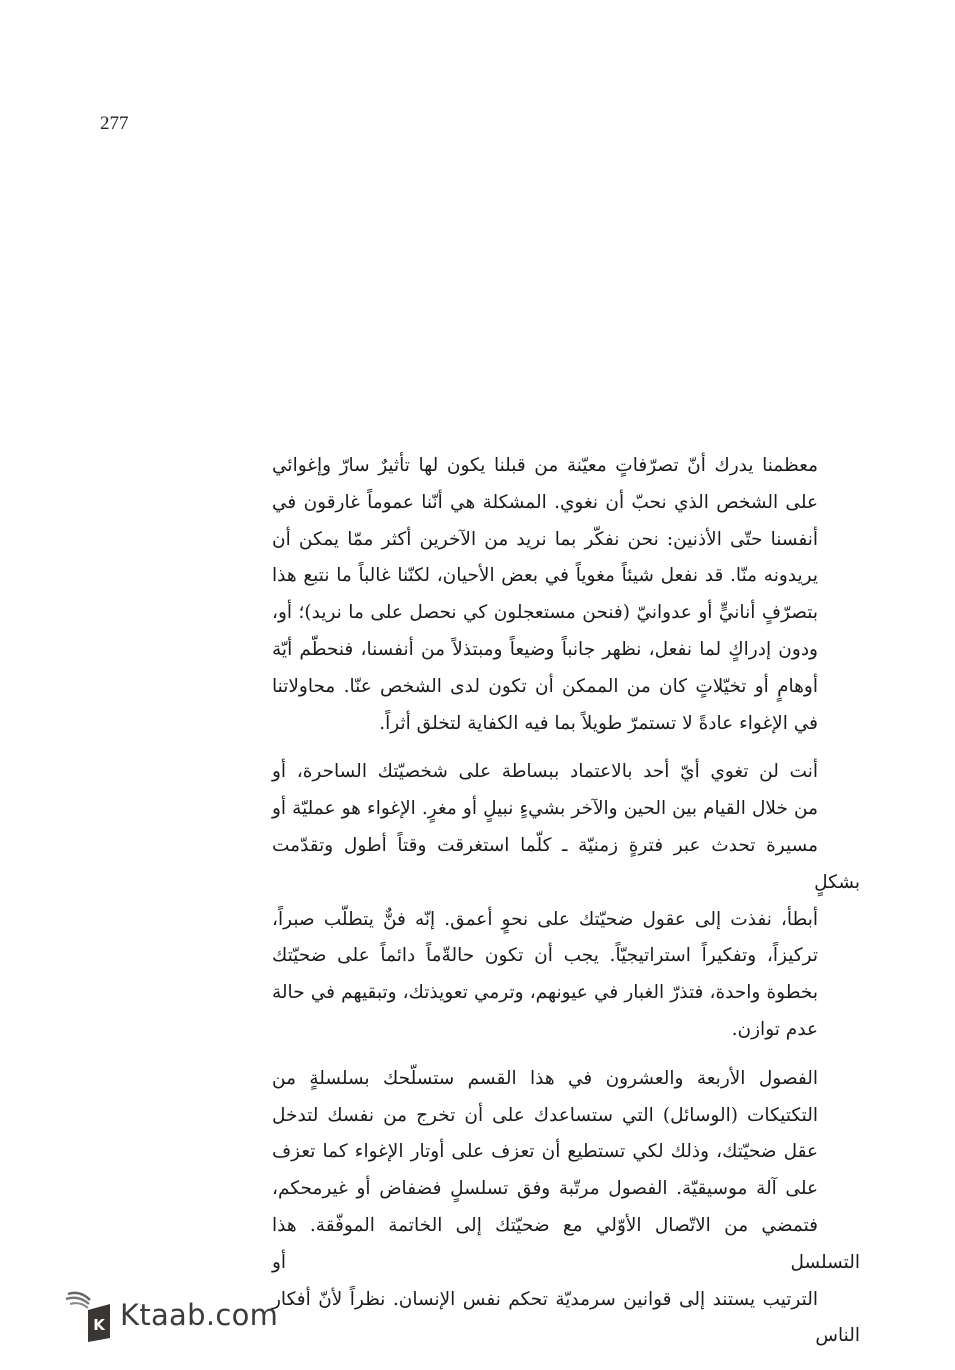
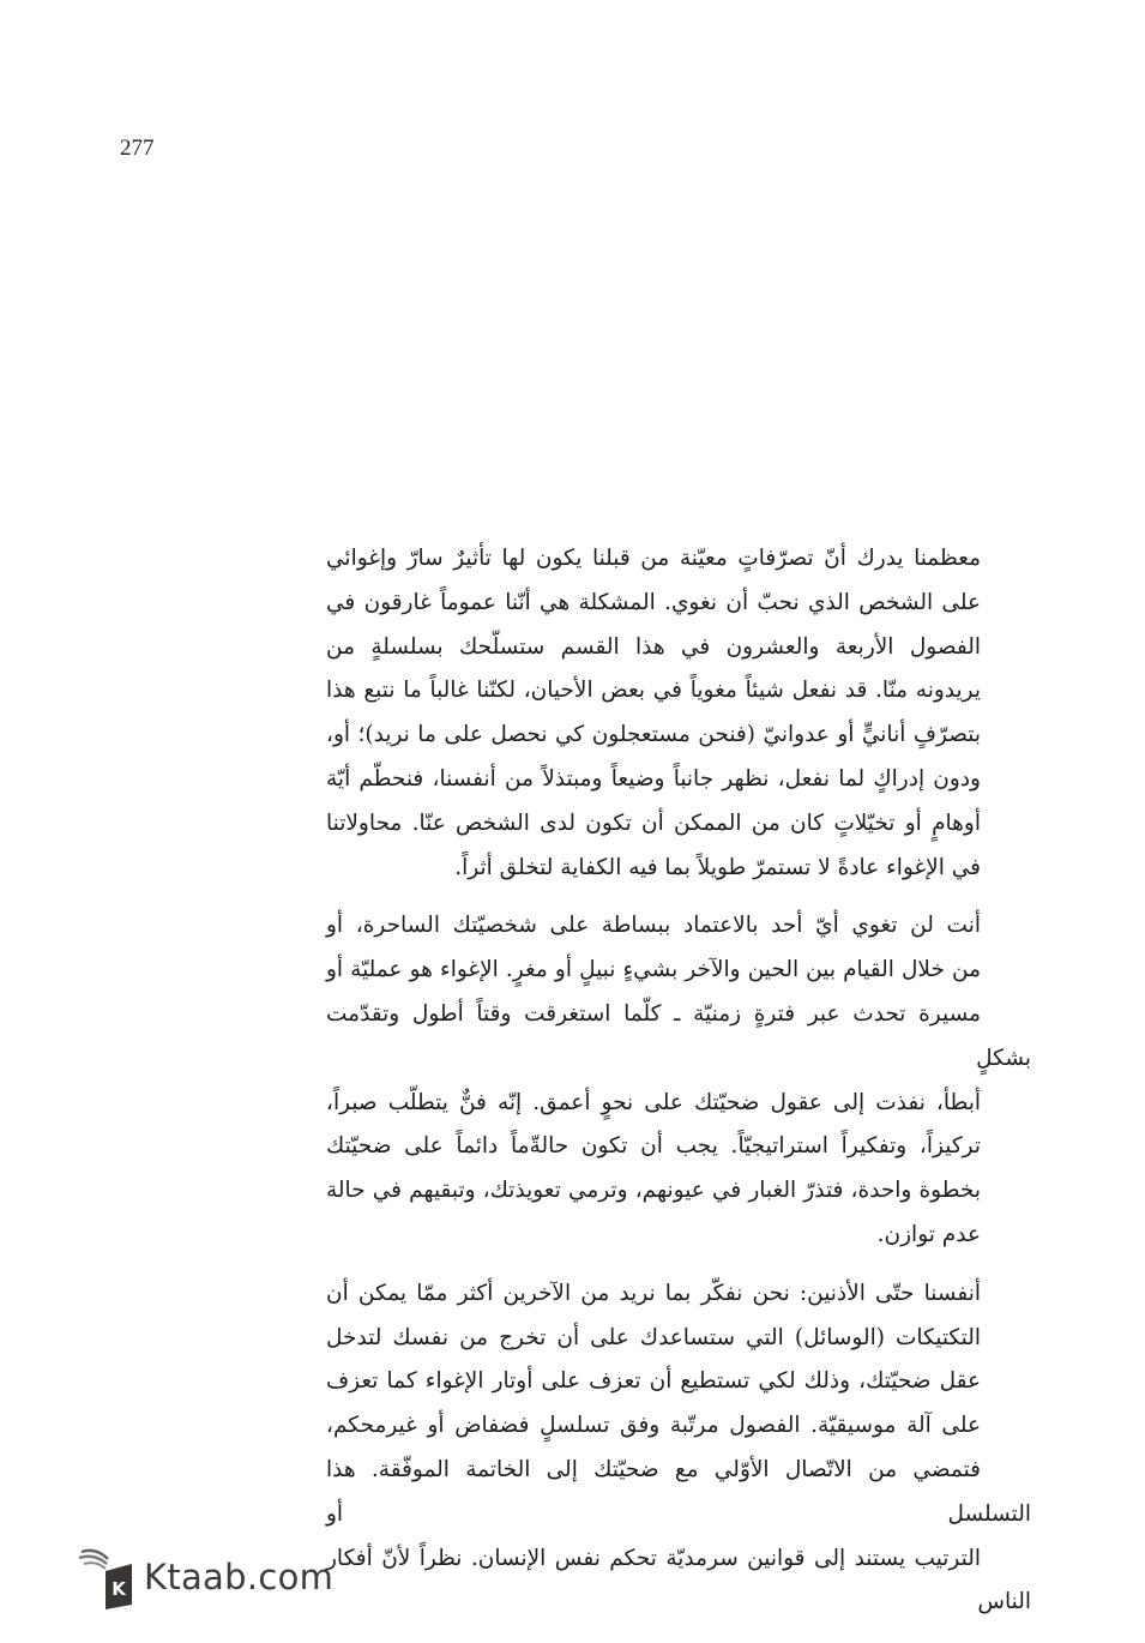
  277
  معظمنا يدرك أنّ تصرّفاتٍ معيّنة من قبلنا يكون لها تأثيرٌ سارّ وإغوائي
  على الشخص الذي نحبّ أن نغوي. المشكلة هي أنّنا عموماً غارقون في
- أنفسنا حتّى الأذنين: نحن نفكّر بما نريد من الآخرين أكثر ممّا يمكن أن
+ الفصول الأربعة والعشرون في هذا القسم ستسلّحك بسلسلةٍ من
  يريدونه منّا. قد نفعل شيئاً مغوياً في بعض الأحيان، لكنّنا غالباً ما نتبع هذا
  بتصرّفٍ أنانيٍّ أو عدوانيّ (فنحن مستعجلون كي نحصل على ما نريد)؛ أو،
  ودون إدراكٍ لما نفعل، نظهر جانباً وضيعاً ومبتذلاً من أنفسنا، فنحطّم أيّة
  أوهامٍ أو تخيّلاتٍ كان من الممكن أن تكون لدى الشخص عنّا. محاولاتنا
  في الإغواء عادةً لا تستمرّ طويلاً بما فيه الكفاية لتخلق أثراً.
  أنت لن تغوي أيّ أحد بالاعتماد ببساطة على شخصيّتك الساحرة، أو
  من خلال القيام بين الحين والآخر بشيءٍ نبيلٍ أو مغرٍ. الإغواء هو عمليّة أو
  مسيرة تحدث عبر فترةٍ زمنيّة ـ كلّما استغرقت وقتاً أطول وتقدّمت بشكلٍ
  أبطأ، نفذت إلى عقول ضحيّتك على نحوٍ أعمق. إنّه فنٌّ يتطلّب صبراً،
  تركيزاً، وتفكيراً استراتيجيّاً. يجب أن تكون حالةّماً دائماً على ضحيّتك
  بخطوة واحدة، فتذرّ الغبار في عيونهم، وترمي تعويذتك، وتبقيهم في حالة
  عدم توازن.
- الفصول الأربعة والعشرون في هذا القسم ستسلّحك بسلسلةٍ من
+ أنفسنا حتّى الأذنين: نحن نفكّر بما نريد من الآخرين أكثر ممّا يمكن أن
  التكتيكات (الوسائل) التي ستساعدك على أن تخرج من نفسك لتدخل
  عقل ضحيّتك، وذلك لكي تستطيع أن تعزف على أوتار الإغواء كما تعزف
  على آلة موسيقيّة. الفصول مرتّبة وفق تسلسلٍ فضفاض أو غيرمحكم،
  فتمضي من الاتّصال الأوّلي مع ضحيّتك إلى الخاتمة الموفّقة. هذا التسلسل أو
  الترتيب يستند إلى قوانين سرمديّة تحكم نفس الإنسان. نظراً لأنّ أفكار الناس
  K
  Ktaab.com
